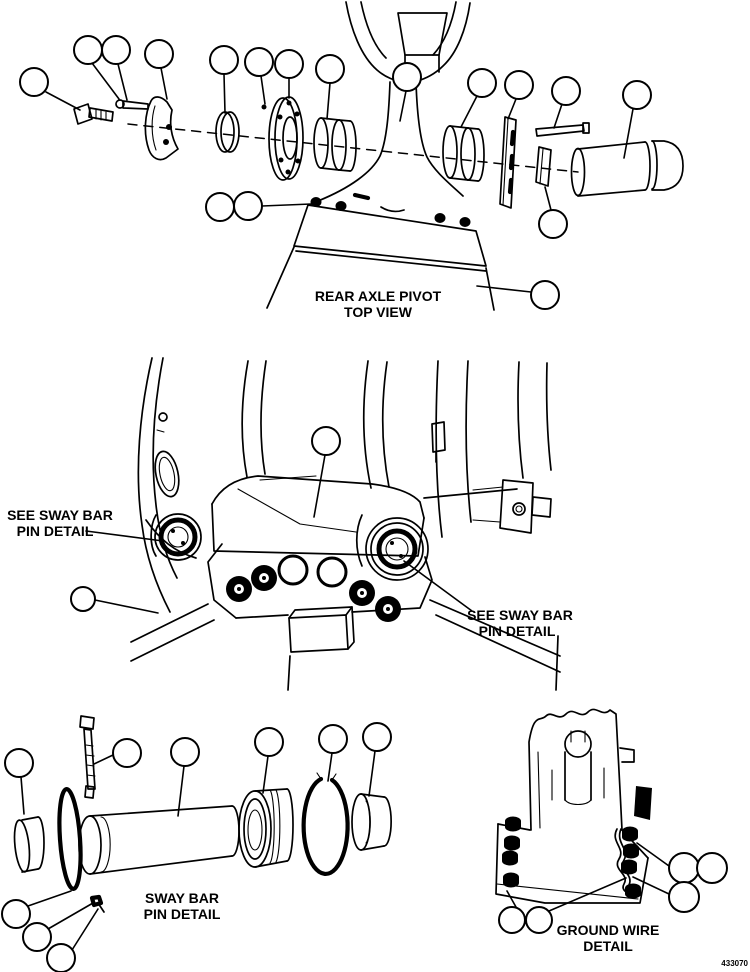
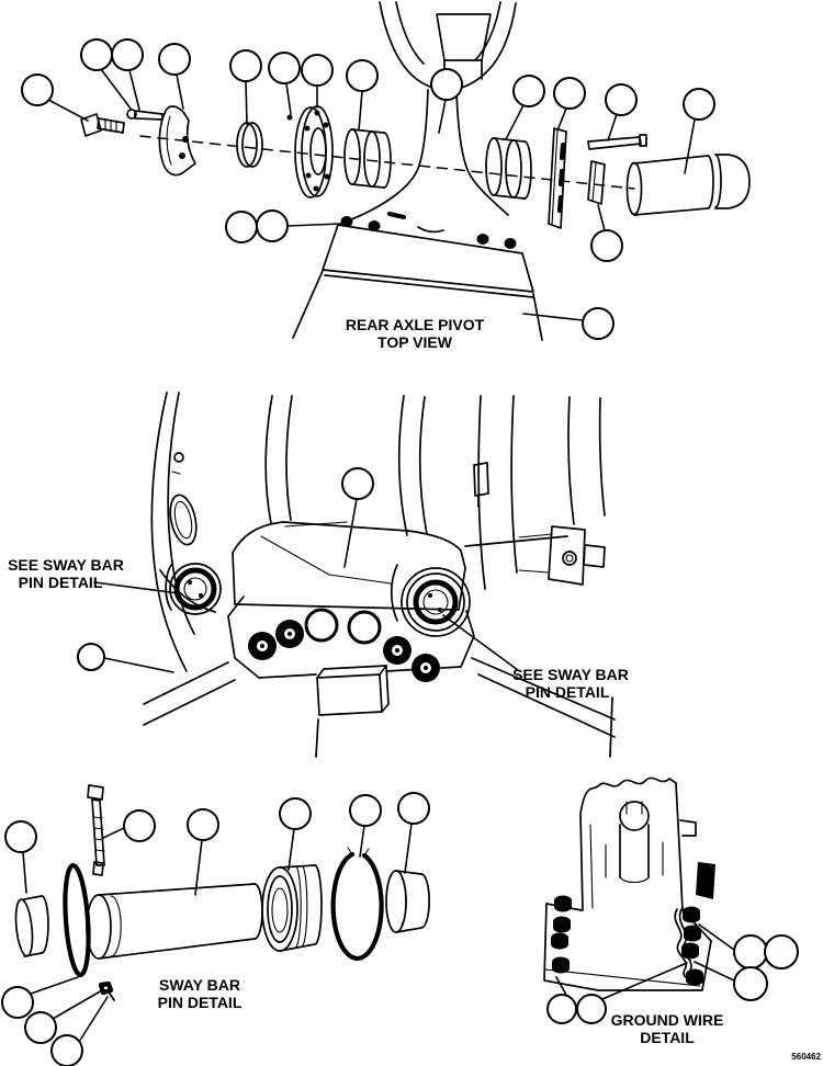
  REAR AXLE PIVOT
  TOP VIEW
  SEE SWAY BAR
  PIN DETAIL
  SEE SWAY BAR
  PIN DETAIL
  SWAY BAR
  PIN DETAIL
  GROUND WIRE
  DETAIL
- 433070
+ 560462
